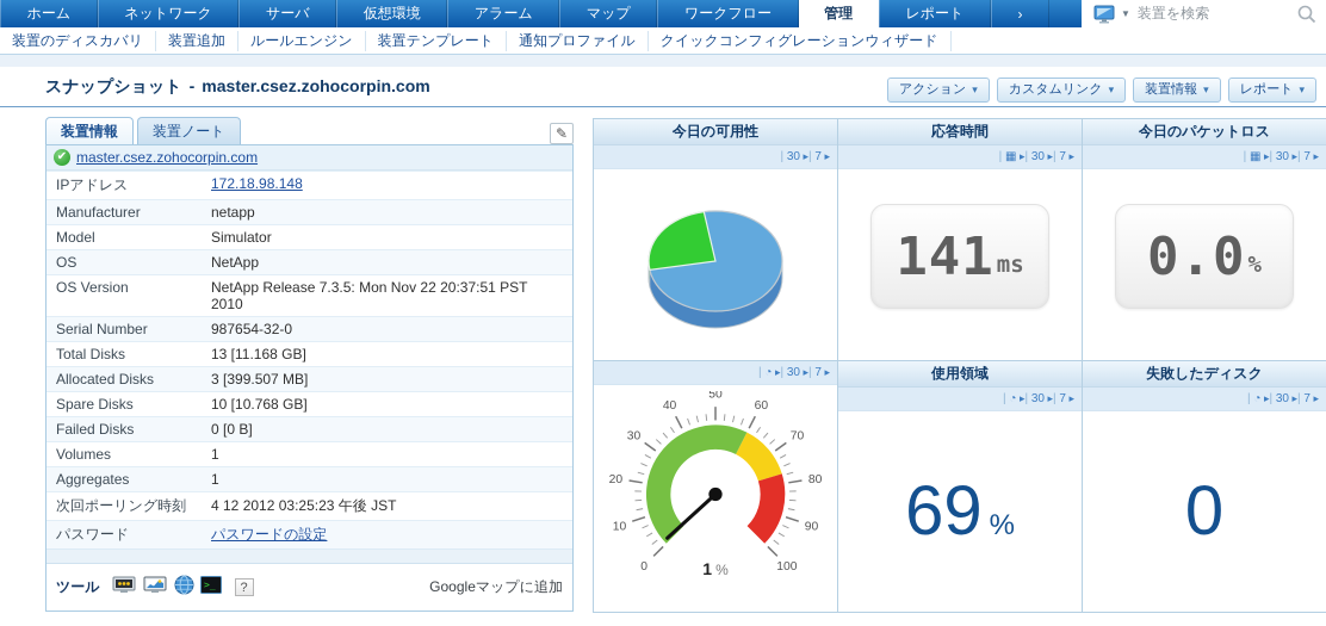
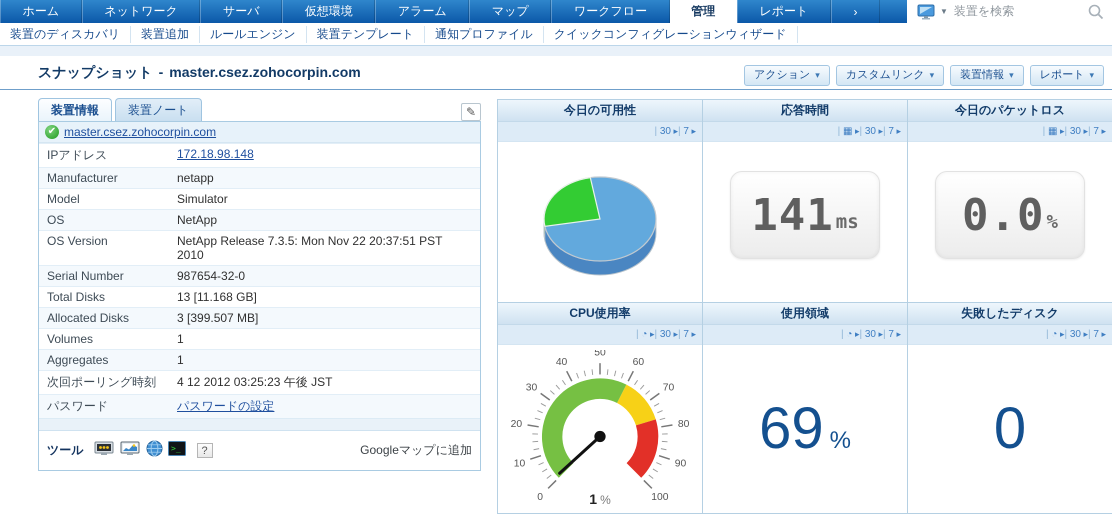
  ホーム
  ネットワーク
  サーバ
  仮想環境
  アラーム
  マップ
  ワークフロー
  管理
  レポート
  ›
  ▼
  装置を検索
  装置のディスカバリ
  装置追加
  ルールエンジン
  装置テンプレート
  通知プロファイル
  クイックコンフィグレーションウィザード
  スナップショット - master.csez.zohocorpin.com
  アクション
  ▾
  カスタムリンク
  ▾
  装置情報
  ▾
  レポート
  ▾
  装置情報
  装置ノート
  ✎
  ✔
  master.csez.zohocorpin.com
  IPアドレス
  172.18.98.148
  Manufacturer
  netapp
  Model
  Simulator
  OS
  NetApp
  OS Version
  NetApp Release 7.3.5: Mon Nov 22 20:37:51 PST 2010
  Serial Number
  987654-32-0
  Total Disks
  13 [11.168 GB]
  Allocated Disks
  3 [399.507 MB]
- Spare Disks
- 10 [10.768 GB]
- Failed Disks
- 0 [0 B]
  Volumes
  1
  Aggregates
  1
  次回ポーリング時刻
  4 12 2012 03:25:23 午後 JST
  パスワード
  パスワードの設定
  ツール
  >_
  ?
  Googleマップに追加
  今日の可用性
  30 7
  応答時間
  ▦ 30 7
  141
  ms
  今日のパケットロス
  ▦ 30 7
  0.0
  %
+ CPU使用率
  ◔ 30 7
  0
  10
  20
  30
  40
  50
  60
  70
  80
  90
  100
  1 %
  使用領域
  ◔ 30 7
  69 %
  失敗したディスク
  ◔ 30 7
  0
